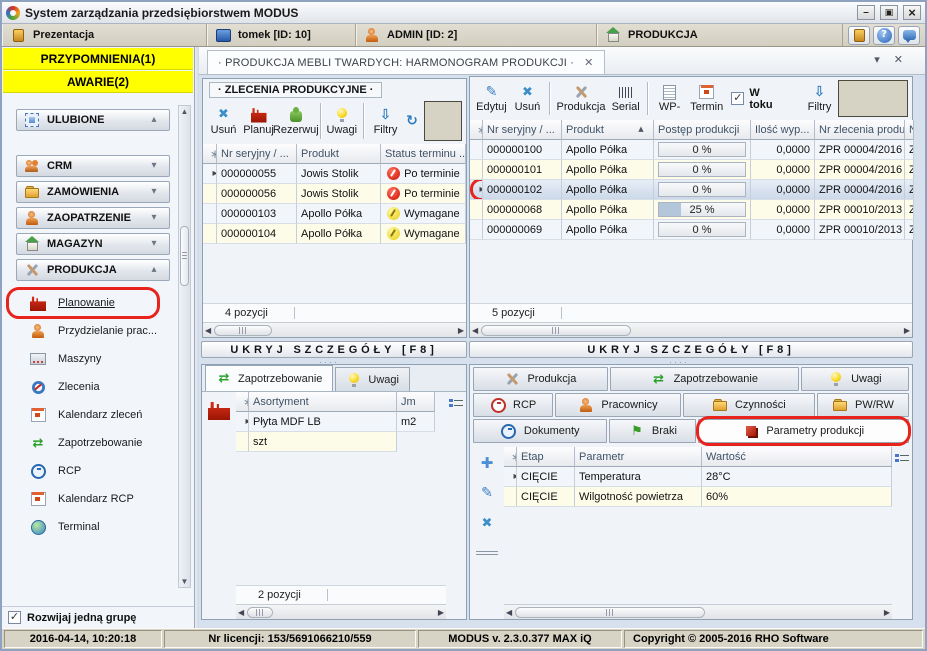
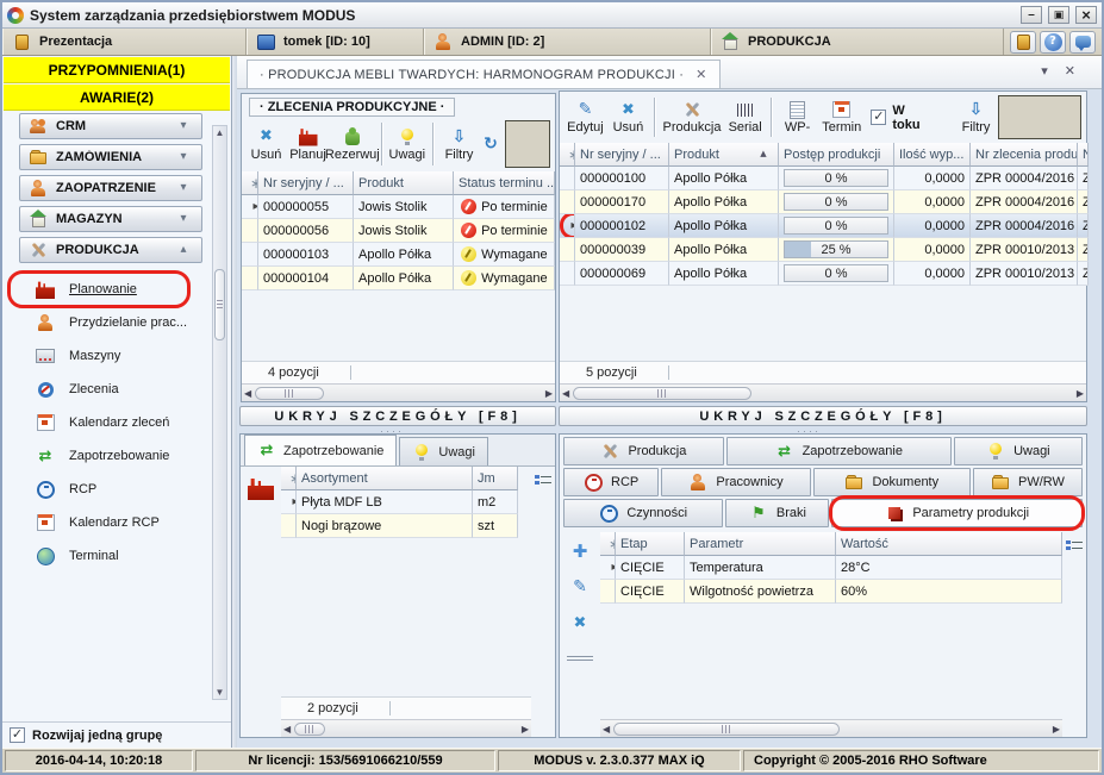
  System zarządzania przedsiębiorstwem MODUS
  Prezentacja
  tomek [ID: 10]
  ADMIN [ID: 2]
  PRODUKCJA
  PRZYPOMNIENIA(1)
  AWARIE(2)
- ULUBIONE
  CRM
  ZAMÓWIENIA
  ZAOPATRZENIE
  MAGAZYN
  PRODUKCJA
  Planowanie
  Przydzielanie prac...
  Maszyny
  Zlecenia
  Kalendarz zleceń
  Zapotrzebowanie
  RCP
  Kalendarz RCP
  Terminal
  ▲
  ▼
  Rozwijaj jedną grupę
  · PRODUKCJA MEBLI TWARDYCH: HARMONOGRAM PRODUKCJI ·
  ✕
  ▾
  ✕
  · ZLECENIA PRODUKCYJNE ·
  Usuń
  Planuj
  Rezerwuj
  Uwagi
  Filtry
  Nr seryjny / ...
  Produkt
  Status terminu ..
  000000055
  Jowis Stolik
  Po terminie
  000000056
  Jowis Stolik
  Po terminie
  000000103
  Apollo Półka
  Wymagane
  000000104
  Apollo Półka
  Wymagane
  4 pozycji
  ◀
  ▶
  Edytuj
  Usuń
  Produkcja
  Serial
  WP-
  Termin
  W toku
  Filtry
  Nr seryjny / ...
  Produkt
  Postęp produkcji
  Ilość wyp...
  Nr zlecenia produ
  N
  000000100
  Apollo Półka
  0 %
  0,0000
  ZPR 00004/2016
  Z
- 000000101
+ 000000170
  Apollo Półka
  0 %
  0,0000
  ZPR 00004/2016
  Z
  000000102
  Apollo Półka
  0 %
  0,0000
  ZPR 00004/2016
  Z
- 000000068
+ 000000039
  Apollo Półka
  25 %
  0,0000
  ZPR 00010/2013
  Z
  000000069
  Apollo Półka
  0 %
  0,0000
  ZPR 00010/2013
  Z
  5 pozycji
  ◀
  ▶
  UKRYJ SZCZEGÓŁY [F8]
  UKRYJ SZCZEGÓŁY [F8]
  ····
  ····
  Zapotrzebowanie
  Uwagi
  Asortyment
  Jm
  Płyta MDF LB
  m2
+ Nogi brązowe
  szt
  2 pozycji
  ◀
  ▶
  Produkcja
  Zapotrzebowanie
  Uwagi
  RCP
  Pracownicy
- Czynności
+ Dokumenty
  PW/RW
- Dokumenty
+ Czynności
  Braki
  Parametry produkcji
  Etap
  Parametr
  Wartość
  CIĘCIE
  Temperatura
  28°C
  CIĘCIE
  Wilgotność powietrza
  60%
  ◀
  ▶
  2016-04-14, 10:20:18
  Nr licencji: 153/5691066210/559
  MODUS v. 2.3.0.377 MAX iQ
  Copyright © 2005-2016 RHO Software
